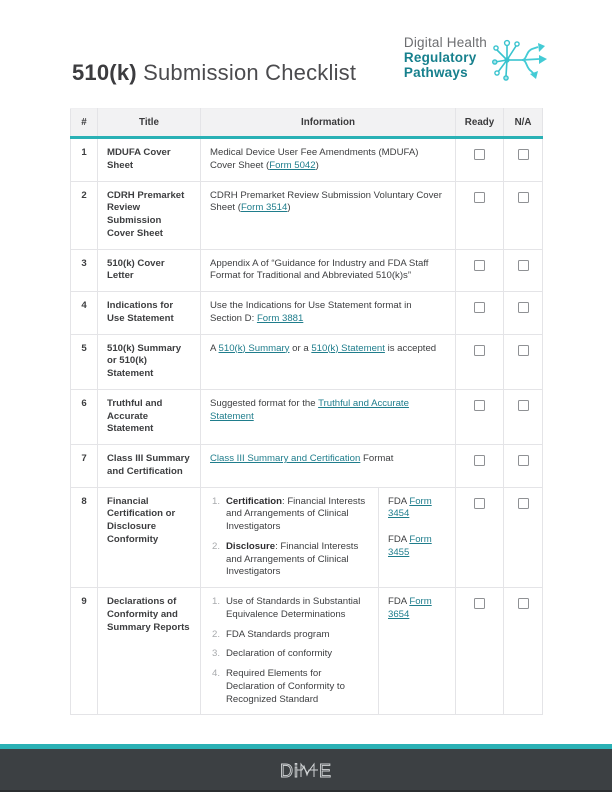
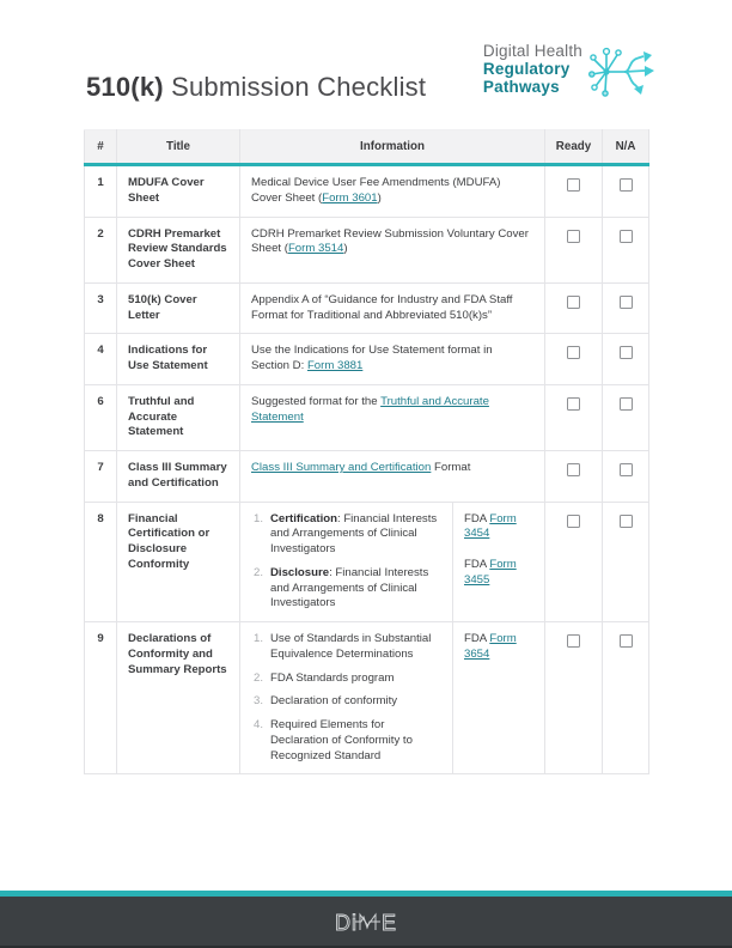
  510(k) Submission Checklist
  Digital Health
  Regulatory
  Pathways
  #	Title	Information	Ready	N/A
- 1	MDUFA Cover Sheet	Medical Device User Fee Amendments (MDUFA) Cover Sheet (Form 5042)
+ 1	MDUFA Cover Sheet	Medical Device User Fee Amendments (MDUFA) Cover Sheet (Form 3601)
- 2	CDRH Premarket Review Submission Cover Sheet	CDRH Premarket Review Submission Voluntary Cover Sheet (Form 3514)
+ 2	CDRH Premarket Review Standards Cover Sheet	CDRH Premarket Review Submission Voluntary Cover Sheet (Form 3514)
  3	510(k) Cover Letter	Appendix A of “Guidance for Industry and FDA Staff Format for Traditional and Abbreviated 510(k)s”
  4	Indications for Use Statement	Use the Indications for Use Statement format in Section D: Form 3881
- 5	510(k) Summary or 510(k) Statement	A 510(k) Summary or a 510(k) Statement is accepted
  6	Truthful and Accurate Statement	Suggested format for the Truthful and Accurate Statement
  7	Class III Summary and Certification	Class III Summary and Certification Format
  8	Financial Certification or Disclosure Conformity	1. Certification: Financial Interests and Arrangements of Clinical Investigators2. Disclosure: Financial Interests and Arrangements of Clinical InvestigatorsFDA Form 3454FDA Form 3455
  9	Declarations of Conformity and Summary Reports	1. Use of Standards in Substantial Equivalence Determinations2. FDA Standards program3. Declaration of conformity4. Required Elements for Declaration of Conformity to Recognized StandardFDA Form 3654
  D
  i
  E
